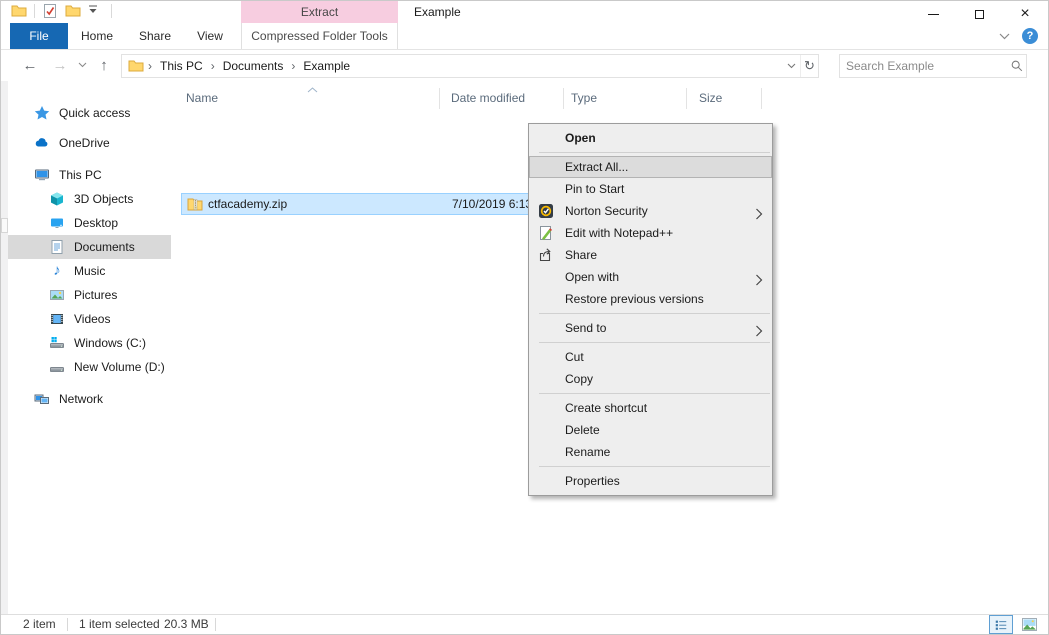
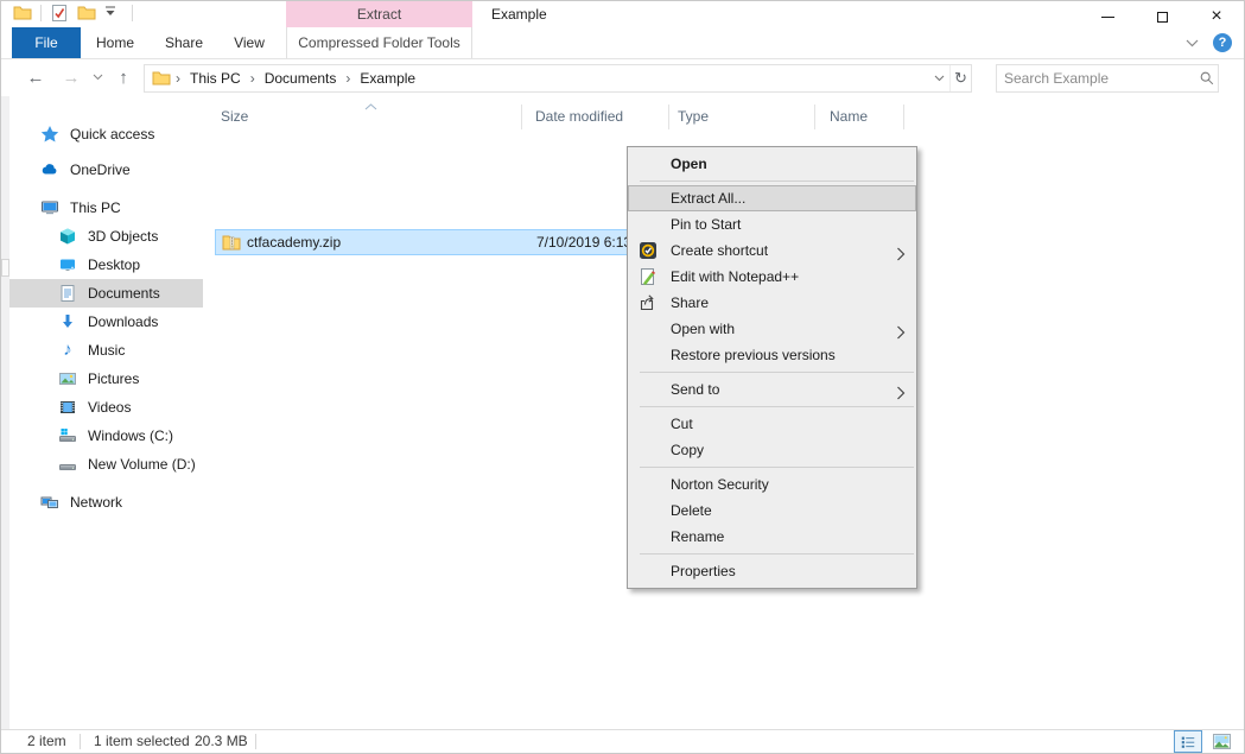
  Extract
  Example
  ×
  File
  Home
  Share
  View
  Compressed Folder Tools
  ?
  ←
  →
  ↑
  ›
  This PC
  ›
  Documents
  ›
  Example
  ↻
  Search Example
  Quick access
  OneDrive
  This PC
  3D Objects
  Desktop
  Documents
+ Downloads
  ♪
  Music
  Pictures
  Videos
  Windows (C:)
  New Volume (D:)
  Network
- Name
+ Size
  Date modified
  Type
- Size
+ Name
  ctfacademy.zip
  7/10/2019 6:1
  Open
  Extract All...
  Pin to Start
- Norton Security
+ Create shortcut
  Edit with Notepad++
  Share
  Open with
  Restore previous versions
  Send to
  Cut
  Copy
- Create shortcut
+ Norton Security
  Delete
  Rename
  Properties
  2 item
  1 item selected
  20.3 MB
